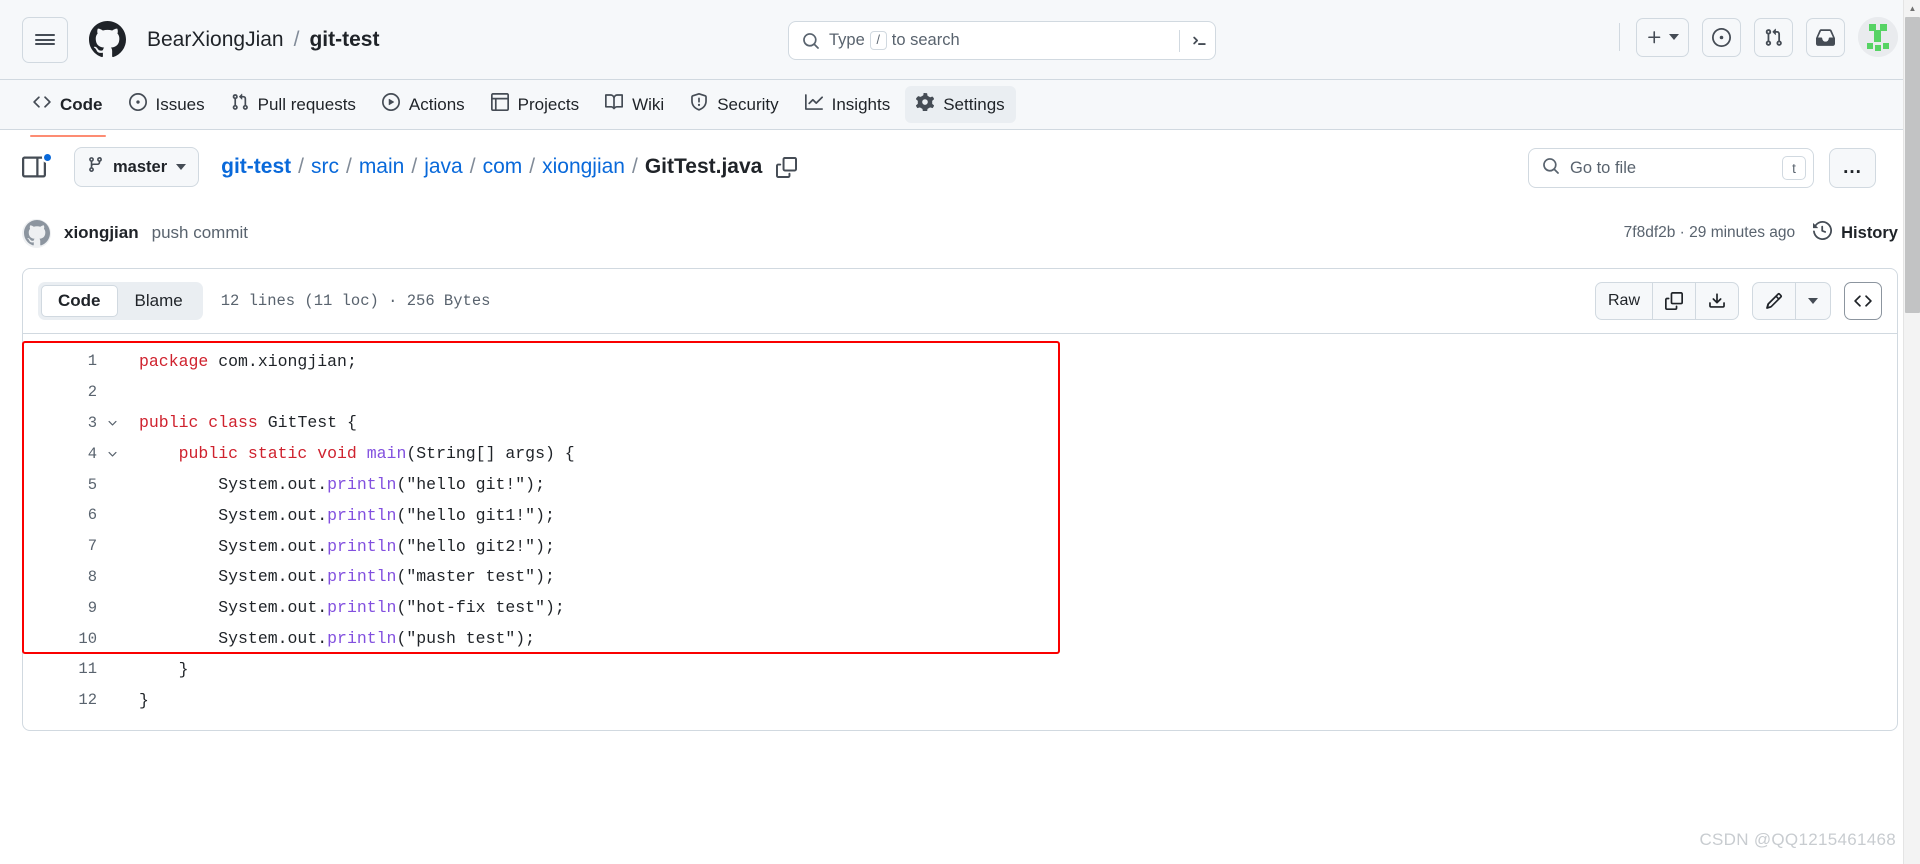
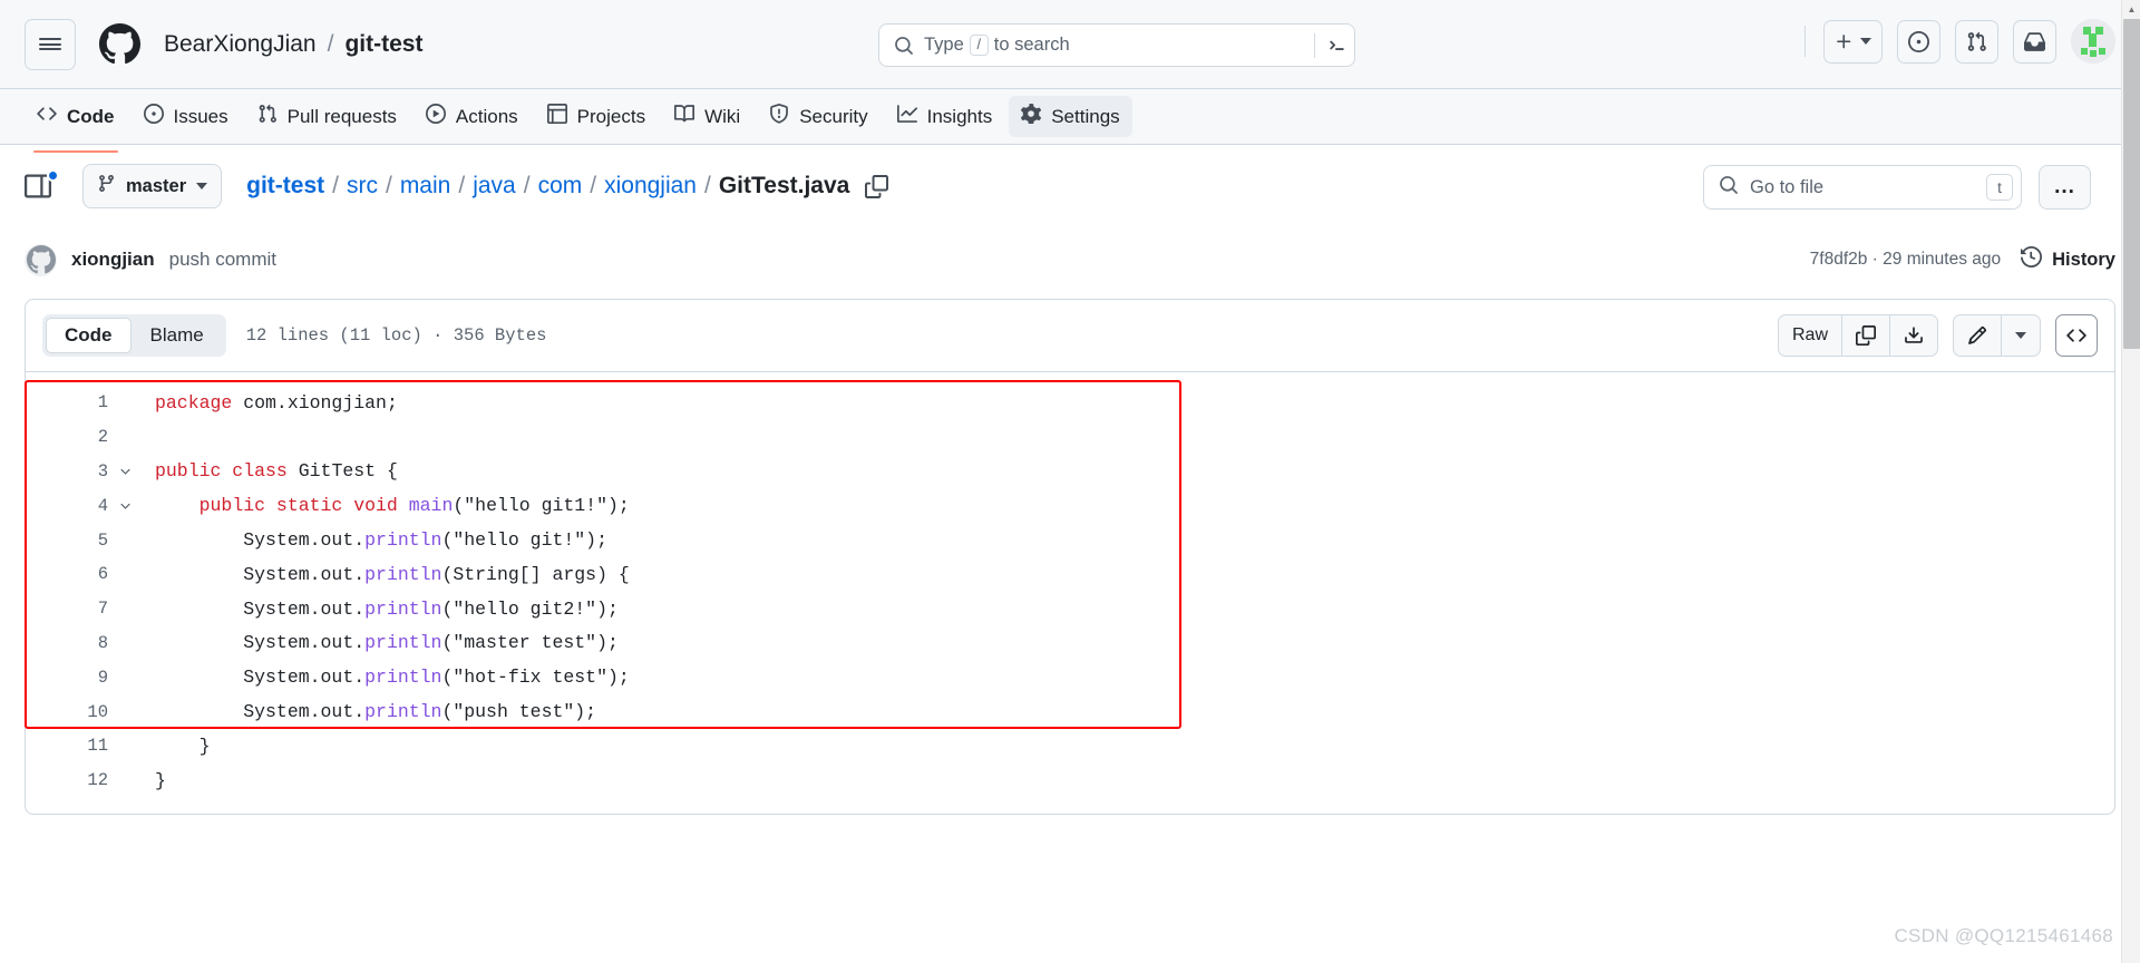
  BearXiongJian
  /
  git-test
  Type
  /
  to search
  Code
  Issues
  Pull requests
  Actions
  Projects
  Wiki
  Security
  Insights
  Settings
  master
  git-test
  /
  src
  /
  main
  /
  java
  /
  com
  /
  xiongjian
  /
  GitTest.java
  Go to file
  t
  ...
  xiongjian
  push commit
  7f8df2b · 29 minutes ago
  History
  Code
  Blame
- 12 lines (11 loc) · 256 Bytes
+ 12 lines (11 loc) · 356 Bytes
  Raw
  1
  package com.xiongjian;
  2
  3
  public class GitTest {
  4
- public static void main(String[] args) {
+ public static void main("hello git1!");
  5
  System.out.println("hello git!");
  6
- System.out.println("hello git1!");
+ System.out.println(String[] args) {
  7
  System.out.println("hello git2!");
  8
  System.out.println("master test");
  9
  System.out.println("hot-fix test");
  10
  System.out.println("push test");
  11
  }
  12
  }
  CSDN @QQ1215461468
  ▲
